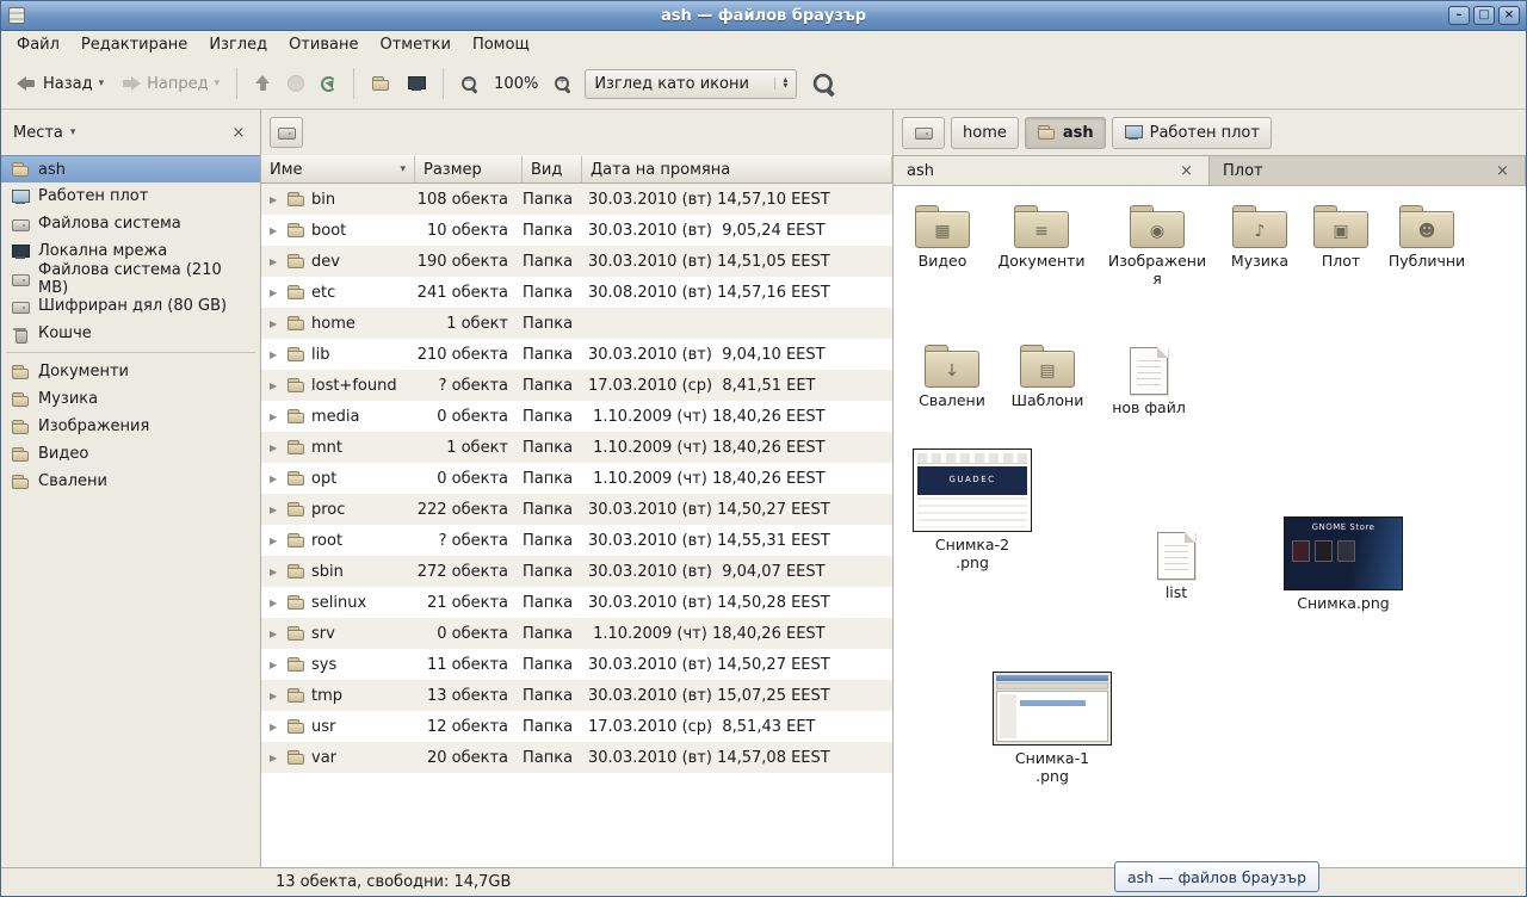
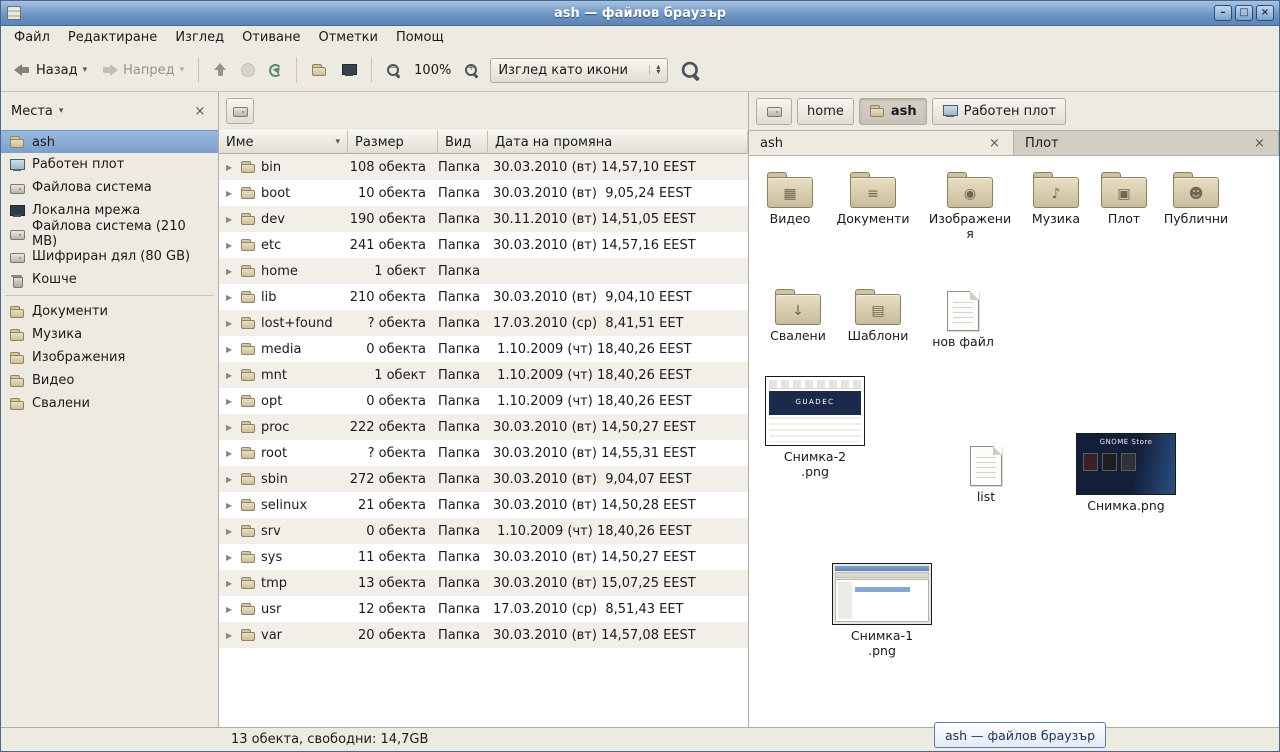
  ash — файлов браузър
  –
  □
  ×
  Файл
  Редактиране
  Изглед
  Отиване
  Отметки
  Помощ
  Назад
  ▾
  Напред
  ▾
  −
  100%
  +
  Изглед като икони
  ▴
  ▾
  Места
  ▾
  ×
  ash
  Работен плот
  Файлова система
  Локална мрежа
  Файлова система (210 MB)
  Шифриран дял (80 GB)
  Кошче
  Документи
  Музика
  Изображения
  Видео
  Свалени
  Име
  ▾
  Размер
  Вид
  Дата на промяна
  ▶
  bin
  108 обекта
  Папка
  30.03.2010 (вт) 14,57,10 EEST
  ▶
  boot
  10 обекта
  Папка
  30.03.2010 (вт) 9,05,24 EEST
  ▶
  dev
  190 обекта
  Папка
- 30.03.2010 (вт) 14,51,05 EEST
+ 30.11.2010 (вт) 14,51,05 EEST
  ▶
  etc
  241 обекта
  Папка
- 30.08.2010 (вт) 14,57,16 EEST
+ 30.03.2010 (вт) 14,57,16 EEST
  ▶
  home
  1 обект
  Папка
  ▶
  lib
  210 обекта
  Папка
  30.03.2010 (вт) 9,04,10 EEST
  ▶
  lost+found
  ? обекта
  Папка
  17.03.2010 (ср) 8,41,51 EET
  ▶
  media
  0 обекта
  Папка
  1.10.2009 (чт) 18,40,26 EEST
  ▶
  mnt
  1 обект
  Папка
  1.10.2009 (чт) 18,40,26 EEST
  ▶
  opt
  0 обекта
  Папка
  1.10.2009 (чт) 18,40,26 EEST
  ▶
  proc
  222 обекта
  Папка
  30.03.2010 (вт) 14,50,27 EEST
  ▶
  root
  ? обекта
  Папка
  30.03.2010 (вт) 14,55,31 EEST
  ▶
  sbin
  272 обекта
  Папка
  30.03.2010 (вт) 9,04,07 EEST
  ▶
  selinux
  21 обекта
  Папка
  30.03.2010 (вт) 14,50,28 EEST
  ▶
  srv
  0 обекта
  Папка
  1.10.2009 (чт) 18,40,26 EEST
  ▶
  sys
  11 обекта
  Папка
  30.03.2010 (вт) 14,50,27 EEST
  ▶
  tmp
  13 обекта
  Папка
  30.03.2010 (вт) 15,07,25 EEST
  ▶
  usr
  12 обекта
  Папка
  17.03.2010 (ср) 8,51,43 EET
  ▶
  var
  20 обекта
  Папка
  30.03.2010 (вт) 14,57,08 EEST
  home
  ash
  Работен плот
  ash
  ×
  Плот
  ×
  ▦
  Видео
  ≡
  Документи
  ◉
  Изображения
  ♪
  Музика
  ▣
  Плот
  ☻
  Публични
  ↓
  Свалени
  ▤
  Шаблони
  нов файл
  GUADEC
  Снимка-2.png
  list
  GNOME Store
  Снимка.png
  Снимка-1.png
  13 обекта, свободни: 14,7GB
  ash — файлов браузър
